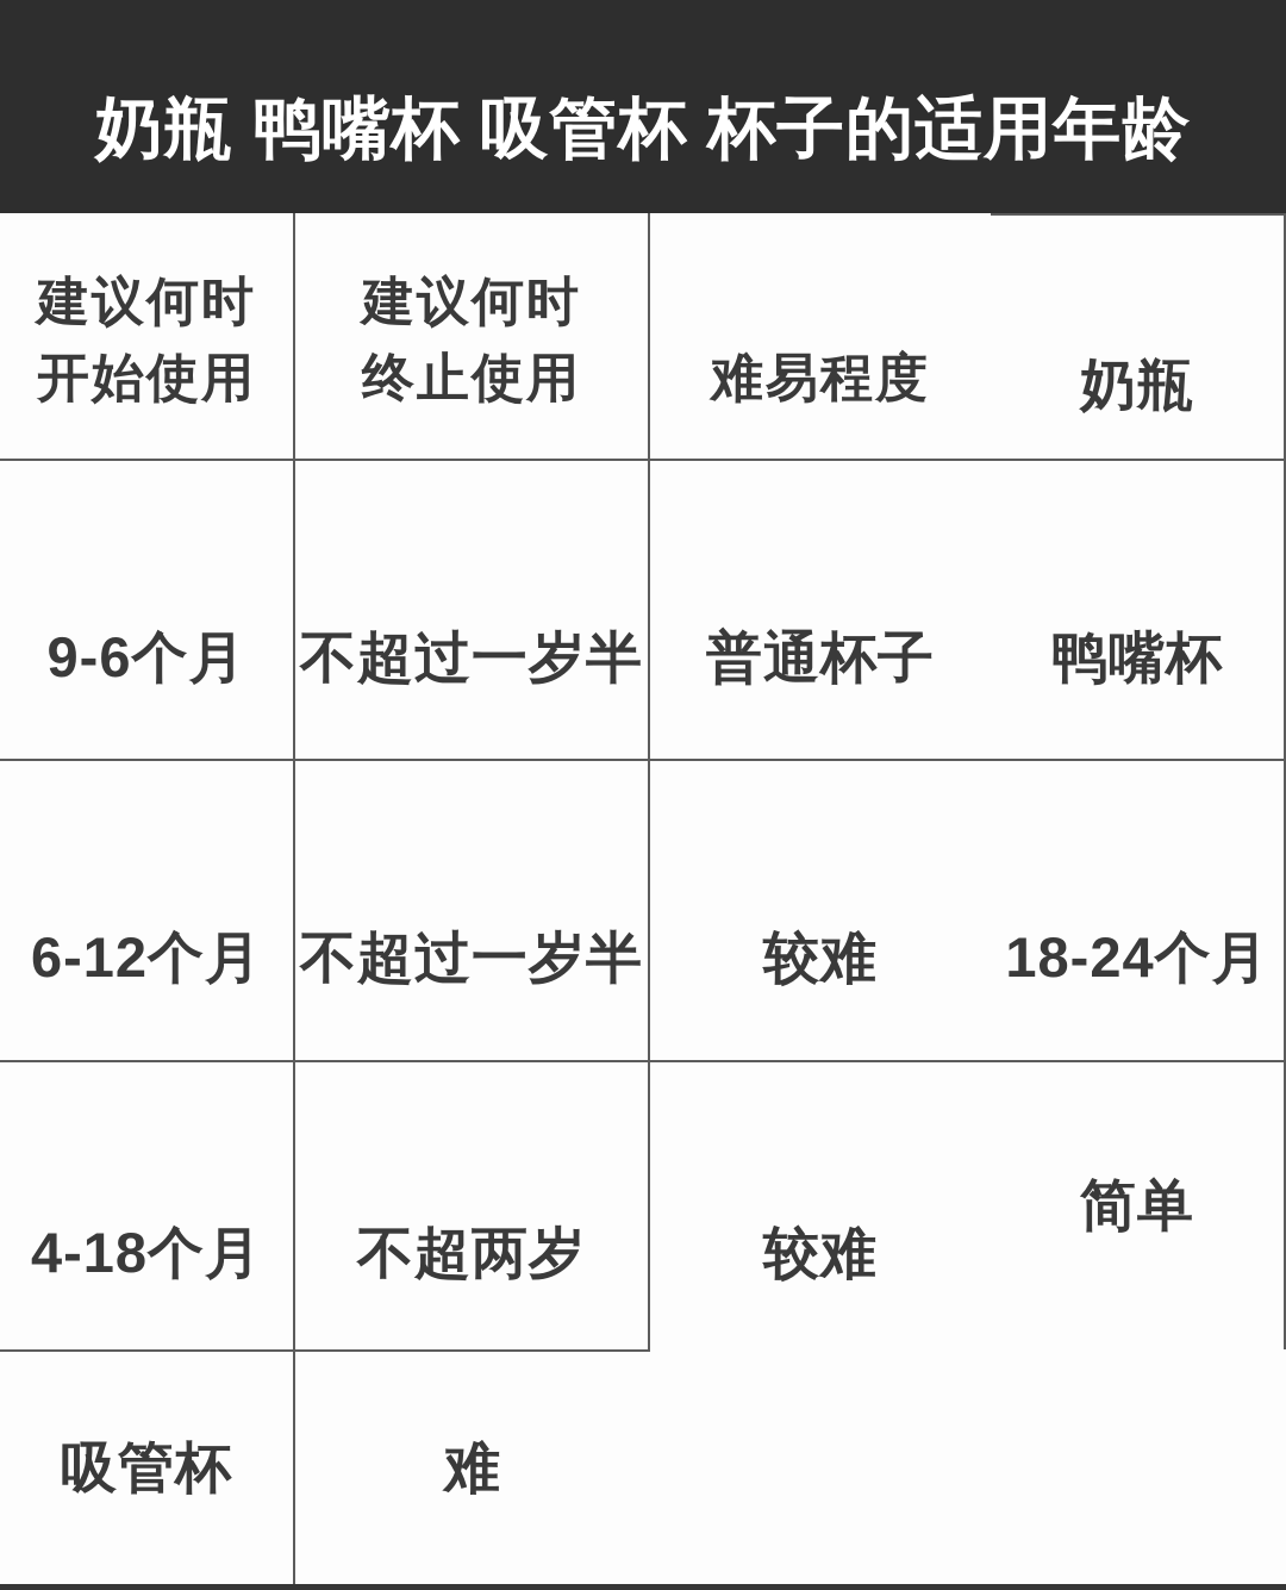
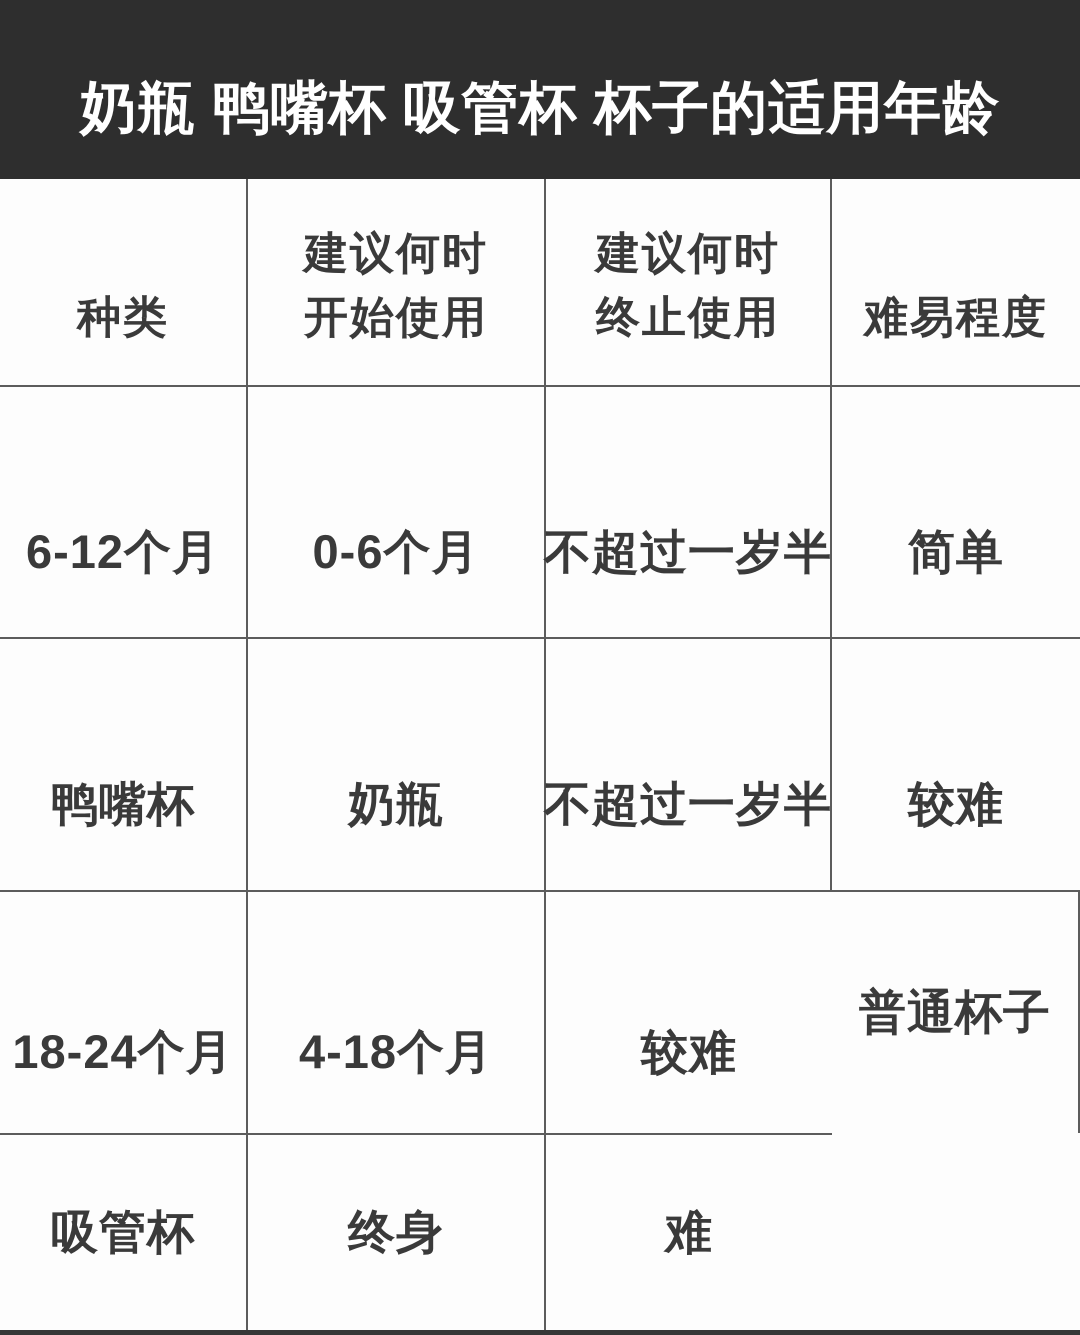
  奶瓶 鸭嘴杯 吸管杯 杯子的适用年龄
+ 种类
  建议何时
  开始使用
  建议何时
  终止使用
  难易程度
- 奶瓶
+ 6-12个月
- 9-6个月
+ 0-6个月
  不超过一岁半
- 普通杯子
+ 简单
  鸭嘴杯
- 6-12个月
+ 奶瓶
  不超过一岁半
  较难
  18-24个月
  4-18个月
- 不超两岁
  较难
- 简单
+ 普通杯子
  吸管杯
+ 终身
  难
